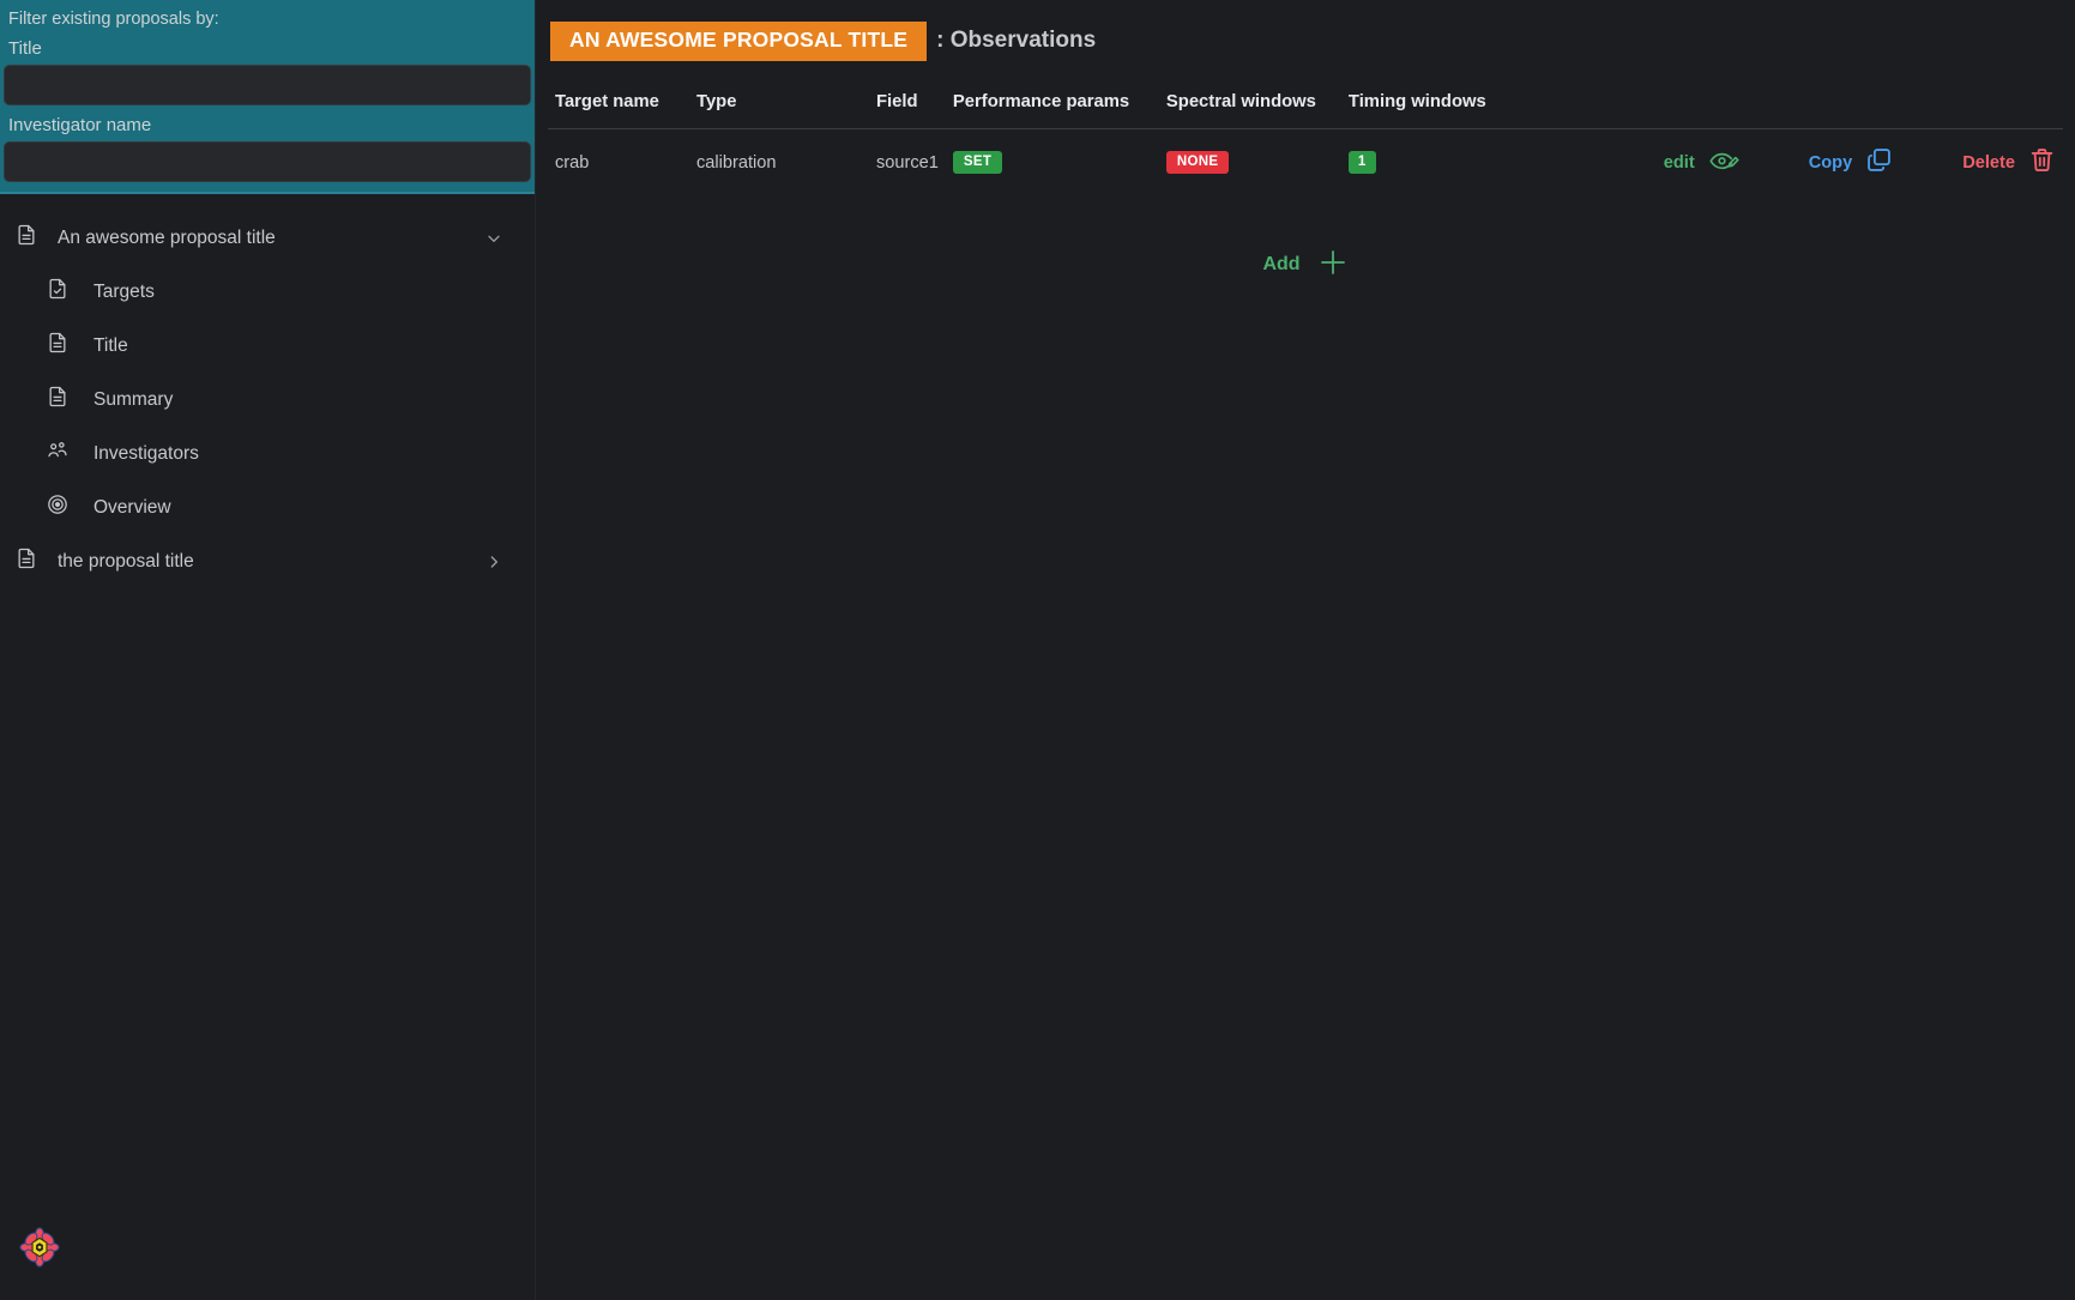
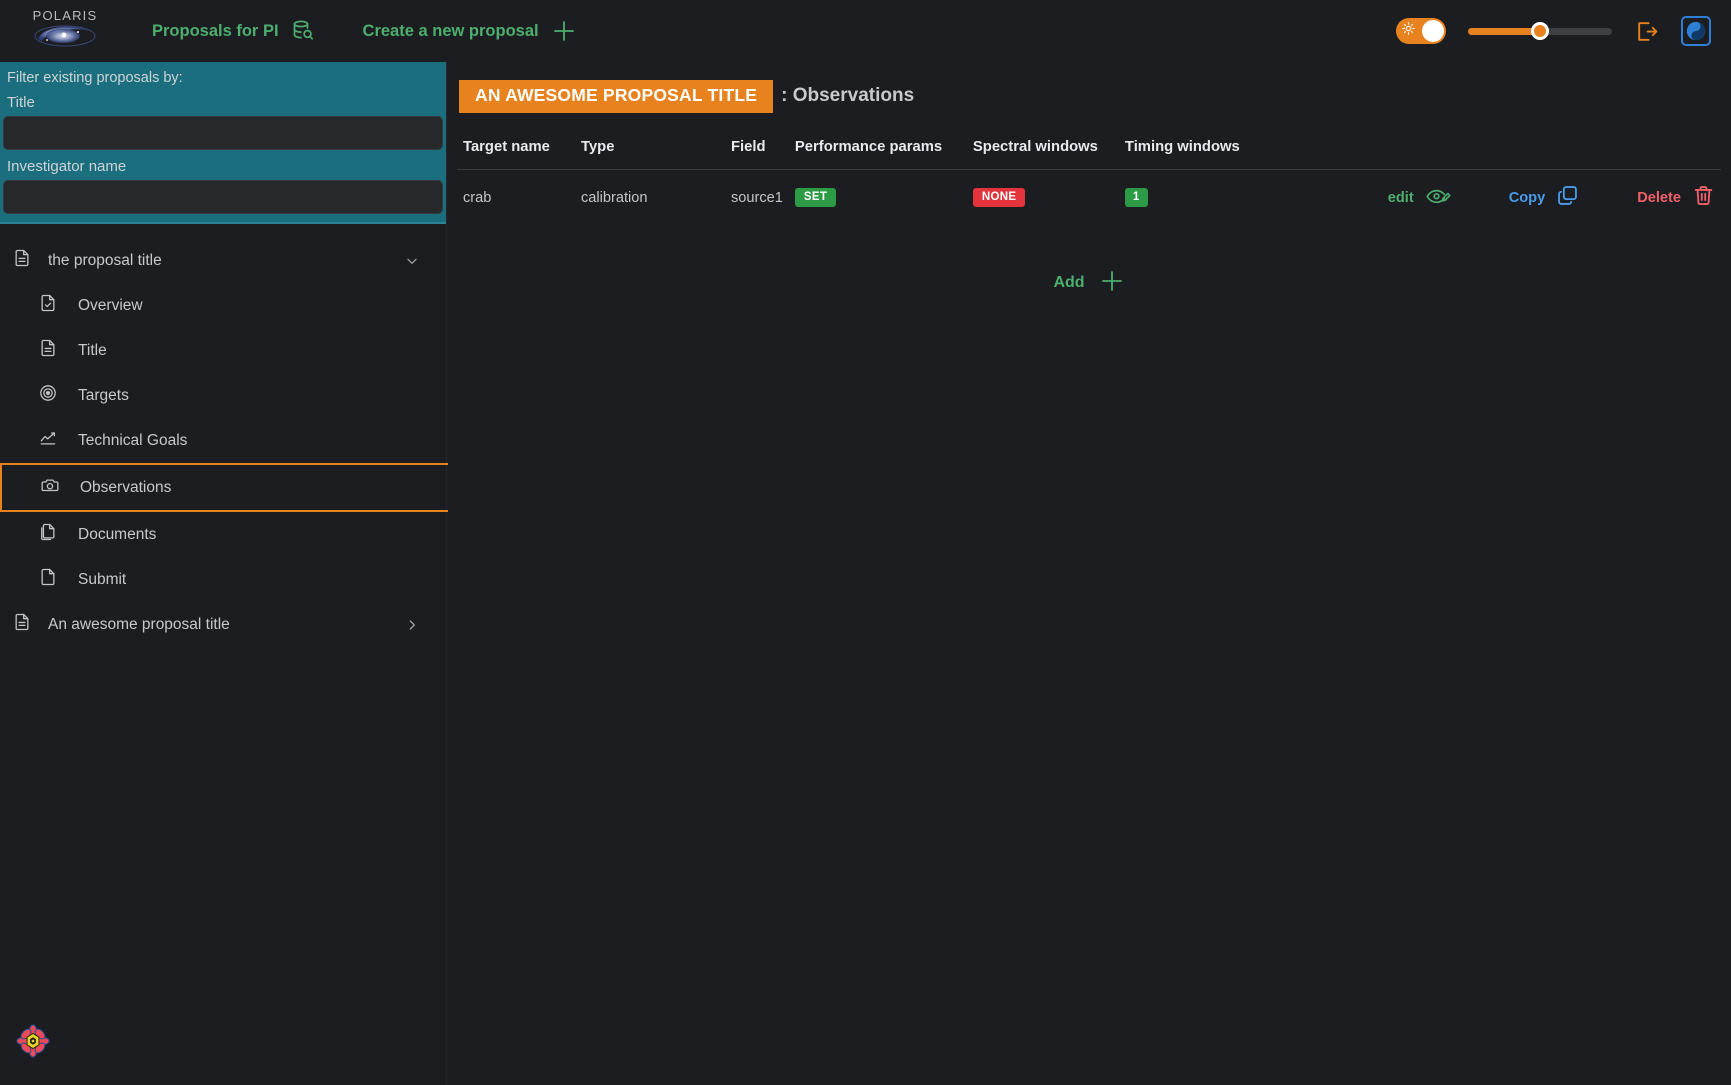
+ POLARIS
+ Proposals for PI
+ Create a new proposal
  Filter existing proposals by:
  Title
  Investigator name
- An awesome proposal title
+ the proposal title
- Targets
+ Overview
  Title
- Summary
- Investigators
- Overview
+ Targets
+ Technical Goals
+ Observations
+ Documents
+ Submit
- the proposal title
+ An awesome proposal title
  AN AWESOME PROPOSAL TITLE
  : Observations
  Target name	Type	Field	Performance params	Spectral windows	Timing windows
  crab	calibration	source1	SET	NONE	1	edit Copy Delete
  Add
